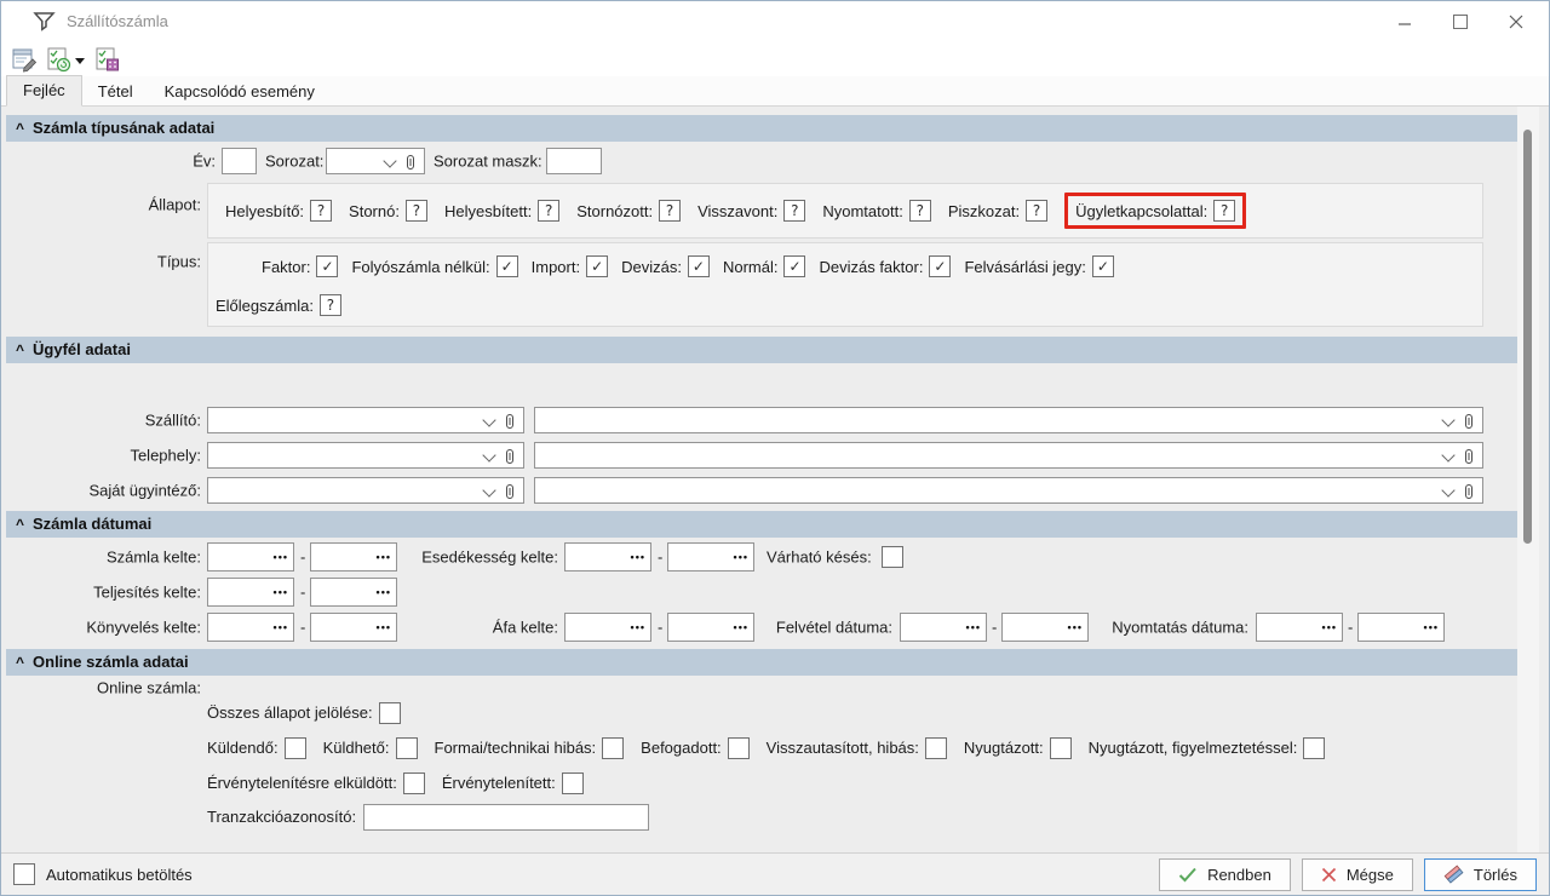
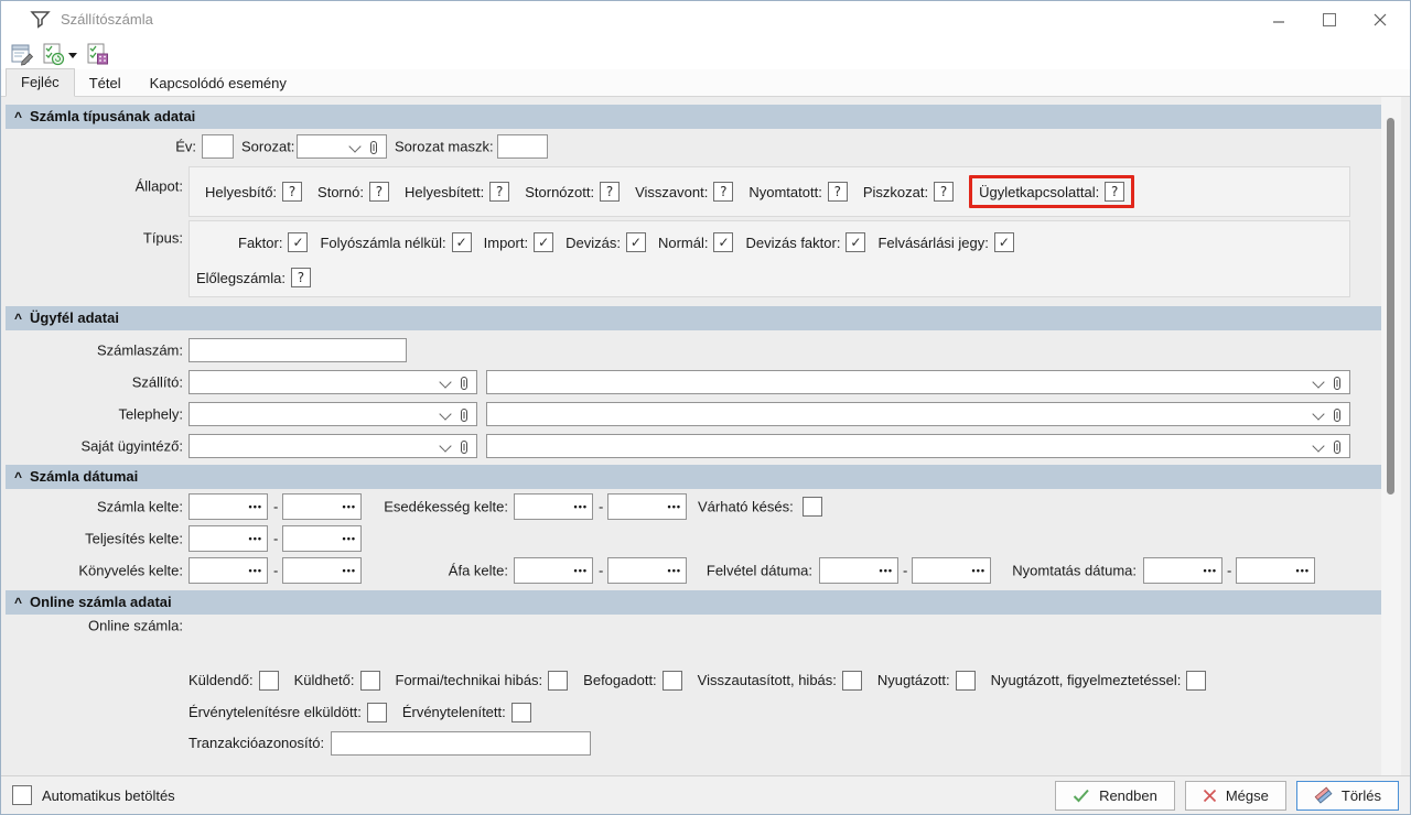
  Szállítószámla
  Fejléc
  Tétel
  Kapcsolódó esemény
  ^ Számla típusának adatai
  Év:
  Sorozat:
  Sorozat maszk:
  Állapot:
  Helyesbítő:
  ?
  Stornó:
  ?
  Helyesbített:
  ?
  Stornózott:
  ?
  Visszavont:
  ?
  Nyomtatott:
  ?
  Piszkozat:
  ?
  Ügyletkapcsolattal:
  ?
  Típus:
  Faktor:
  ✓
  Folyószámla nélkül:
  ✓
  Import:
  ✓
  Devizás:
  ✓
  Normál:
  ✓
  Devizás faktor:
  ✓
  Felvásárlási jegy:
  ✓
  Előlegszámla:
  ?
  ^ Ügyfél adatai
+ Számlaszám:
  Szállító:
  Telephely:
  Saját ügyintéző:
  ^ Számla dátumai
  Számla kelte:
  •••
  -
  •••
  Esedékesség kelte:
  •••
  -
  •••
  Várható késés:
  Teljesítés kelte:
  •••
  -
  •••
  Könyvelés kelte:
  •••
  -
  •••
  Áfa kelte:
  •••
  -
  •••
  Felvétel dátuma:
  •••
  -
  •••
  Nyomtatás dátuma:
  •••
  -
  •••
  ^ Online számla adatai
  Online számla:
- Összes állapot jelölése:
  Küldendő:
  Küldhető:
  Formai/technikai hibás:
  Befogadott:
  Visszautasított, hibás:
  Nyugtázott:
  Nyugtázott, figyelmeztetéssel:
  Érvénytelenítésre elküldött:
  Érvénytelenített:
  Tranzakcióazonosító:
  Automatikus betöltés
  Rendben
  Mégse
  Törlés
